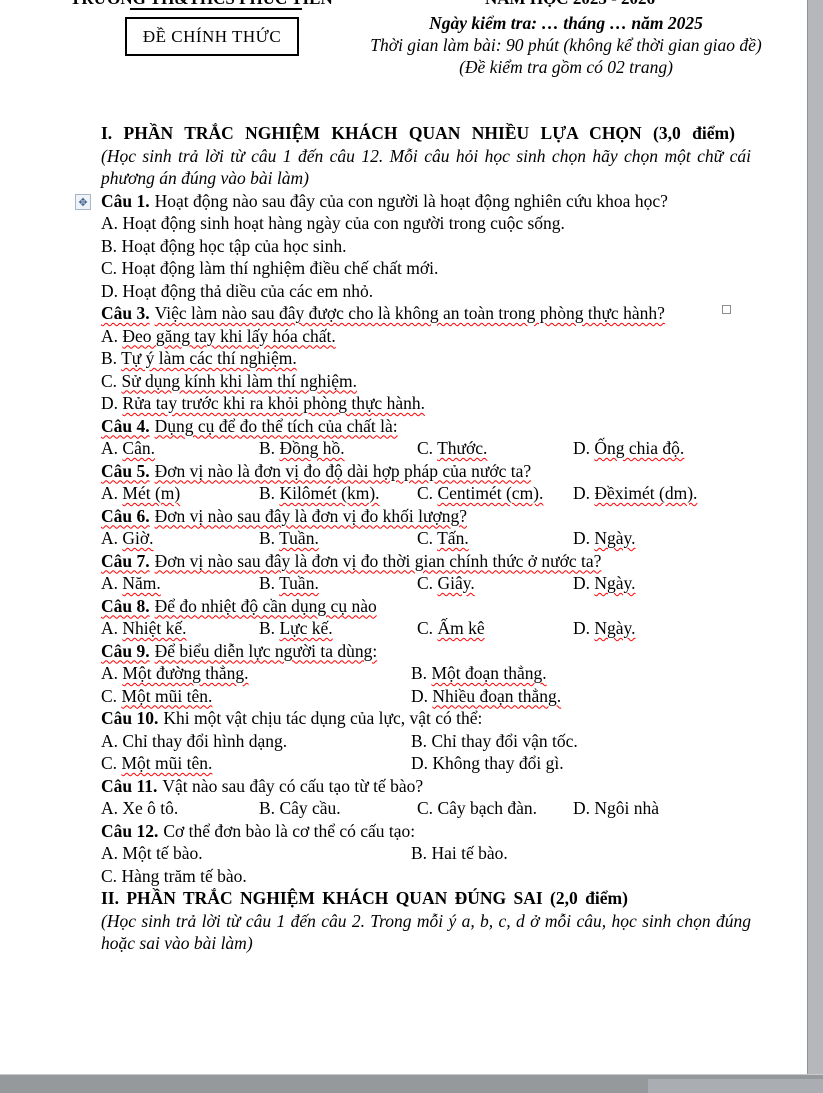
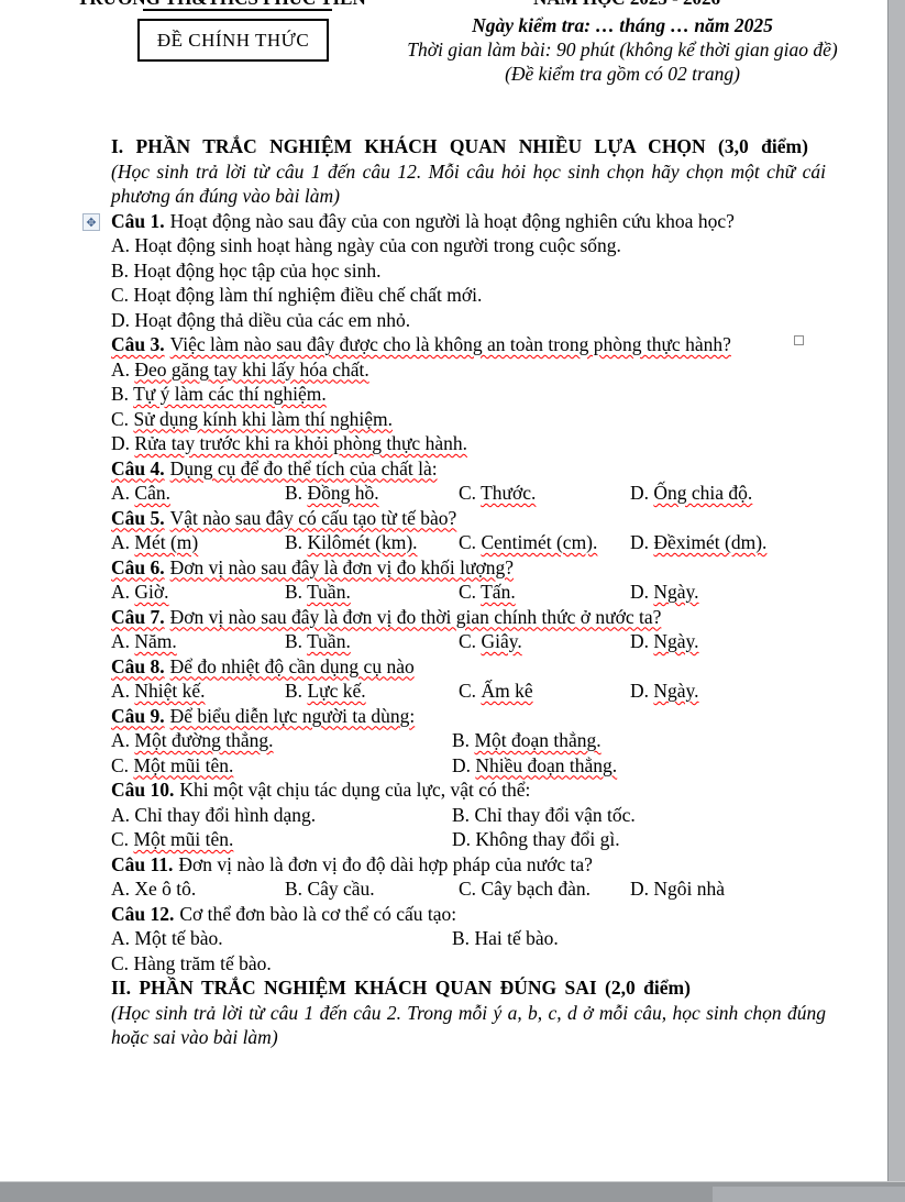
  ĐỀ CHÍNH THỨC
  Ngày kiểm tra: … tháng … năm 2025
  Thời gian làm bài: 90 phút (không kể thời gian giao đề)
  (Đề kiểm tra gồm có 02 trang)
  I. PHẦN TRẮC NGHIỆM KHÁCH QUAN NHIỀU LỰA CHỌN (3,0 điểm)
  (Học sinh trả lời từ câu 1 đến câu 12. Mỗi câu hỏi học sinh chọn hãy chọn một chữ cái phương án đúng vào bài làm)
  Câu 1. Hoạt động nào sau đây của con người là hoạt động nghiên cứu khoa học?
  A. Hoạt động sinh hoạt hàng ngày của con người trong cuộc sống.
  B. Hoạt động học tập của học sinh.
  C. Hoạt động làm thí nghiệm điều chế chất mới.
  D. Hoạt động thả diều của các em nhỏ.
  Câu 3. Việc làm nào sau đây được cho là không an toàn trong phòng thực hành?
  A. Đeo găng tay khi lấy hóa chất.
  B. Tự ý làm các thí nghiệm.
  C. Sử dụng kính khi làm thí nghiệm.
  D. Rửa tay trước khi ra khỏi phòng thực hành.
  Câu 4. Dụng cụ để đo thể tích của chất là:
  A. Cân.
  B. Đồng hồ.
  C. Thước.
  D. Ống chia độ.
- Câu 5. Đơn vị nào là đơn vị đo độ dài hợp pháp của nước ta?
+ Câu 5. Vật nào sau đây có cấu tạo từ tế bào?
  A. Mét (m)
  B. Kilômét (km).
  C. Centimét (cm).
  D. Đềximét (dm).
  Câu 6. Đơn vị nào sau đây là đơn vị đo khối lượng?
  A. Giờ.
  B. Tuần.
  C. Tấn.
  D. Ngày.
  Câu 7. Đơn vị nào sau đây là đơn vị đo thời gian chính thức ở nước ta?
  A. Năm.
  B. Tuần.
  C. Giây.
  D. Ngày.
  Câu 8. Để đo nhiệt độ cần dụng cụ nào
  A. Nhiệt kế.
  B. Lực kế.
  C. Ấm kê
  D. Ngày.
  Câu 9. Để biểu diễn lực người ta dùng:
  A. Một đường thẳng.
  B. Một đoạn thẳng.
  C. Một mũi tên.
  D. Nhiều đoạn thẳng.
  Câu 10. Khi một vật chịu tác dụng của lực, vật có thể:
  A. Chỉ thay đổi hình dạng.
  B. Chỉ thay đổi vận tốc.
  C. Một mũi tên.
  D. Không thay đổi gì.
- Câu 11. Vật nào sau đây có cấu tạo từ tế bào?
+ Câu 11. Đơn vị nào là đơn vị đo độ dài hợp pháp của nước ta?
  A. Xe ô tô.
  B. Cây cầu.
  C. Cây bạch đàn.
  D. Ngôi nhà
  Câu 12. Cơ thể đơn bào là cơ thể có cấu tạo:
  A. Một tế bào.
  B. Hai tế bào.
  C. Hàng trăm tế bào.
  II. PHẦN TRẮC NGHIỆM KHÁCH QUAN ĐÚNG SAI (2,0 điểm)
  (Học sinh trả lời từ câu 1 đến câu 2. Trong mỗi ý a, b, c, d ở mỗi câu, học sinh chọn đúng hoặc sai vào bài làm)
  ✥
